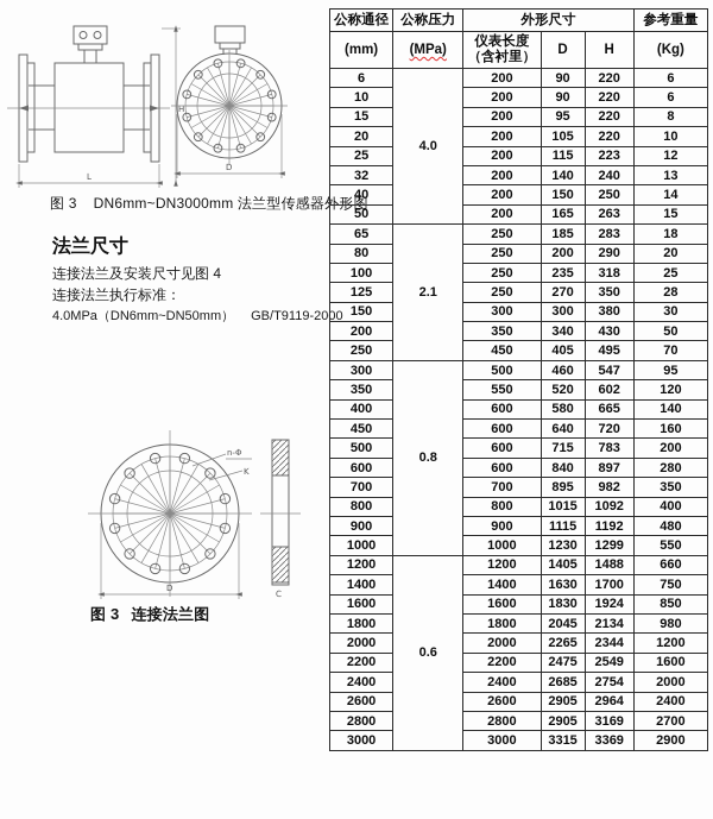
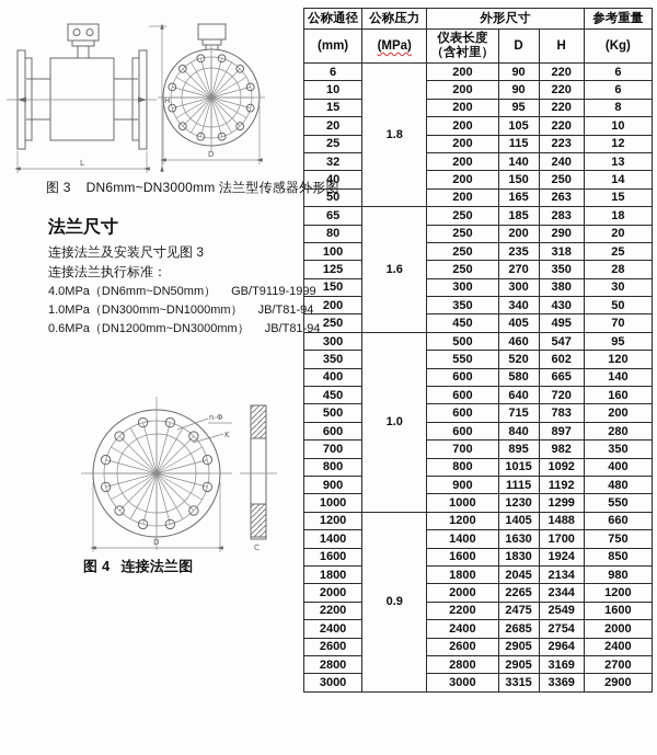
  L
  H
  D
  图 3 DN6mm~DN3000mm 法兰型传感器外形图
  法兰尺寸
- 连接法兰及安装尺寸见图 4
+ 连接法兰及安装尺寸见图 3
  连接法兰执行标准：
- 4.0MPa（DN6mm~DN50mm） GB/T9119-2000
+ 4.0MPa（DN6mm~DN50mm） GB/T9119-1999
+ 1.0MPa（DN300mm~DN1000mm） JB/T81-94
+ 0.6MPa（DN1200mm~DN3000mm） JB/T81-94
  n-Φ
  K
  D
  C
- 图 3 连接法兰图
+ 图 4 连接法兰图
  公称通径	公称压力	外形尺寸	参考重量
  (mm)	(MPa)	仪表长度（含衬里）	D	H	(Kg)
- 6	4.0	200	90	220	6
+ 6	1.8	200	90	220	6
  10	200	90	220	6
  15	200	95	220	8
  20	200	105	220	10
  25	200	115	223	12
  32	200	140	240	13
  40	200	150	250	14
  50	200	165	263	15
- 65	2.1	250	185	283	18
+ 65	1.6	250	185	283	18
  80	250	200	290	20
  100	250	235	318	25
  125	250	270	350	28
  150	300	300	380	30
  200	350	340	430	50
  250	450	405	495	70
- 300	0.8	500	460	547	95
+ 300	1.0	500	460	547	95
  350	550	520	602	120
  400	600	580	665	140
  450	600	640	720	160
  500	600	715	783	200
  600	600	840	897	280
  700	700	895	982	350
  800	800	1015	1092	400
  900	900	1115	1192	480
  1000	1000	1230	1299	550
- 1200	0.6	1200	1405	1488	660
+ 1200	0.9	1200	1405	1488	660
  1400	1400	1630	1700	750
  1600	1600	1830	1924	850
  1800	1800	2045	2134	980
  2000	2000	2265	2344	1200
  2200	2200	2475	2549	1600
  2400	2400	2685	2754	2000
  2600	2600	2905	2964	2400
  2800	2800	2905	3169	2700
  3000	3000	3315	3369	2900
